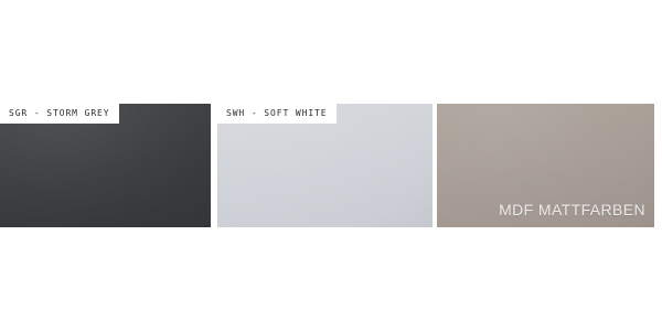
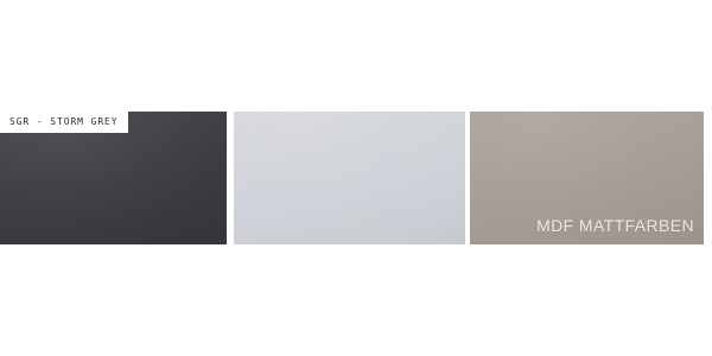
  SGR - STORM GREY
- SWH - SOFT WHITE
  MDF MATTFARBEN
